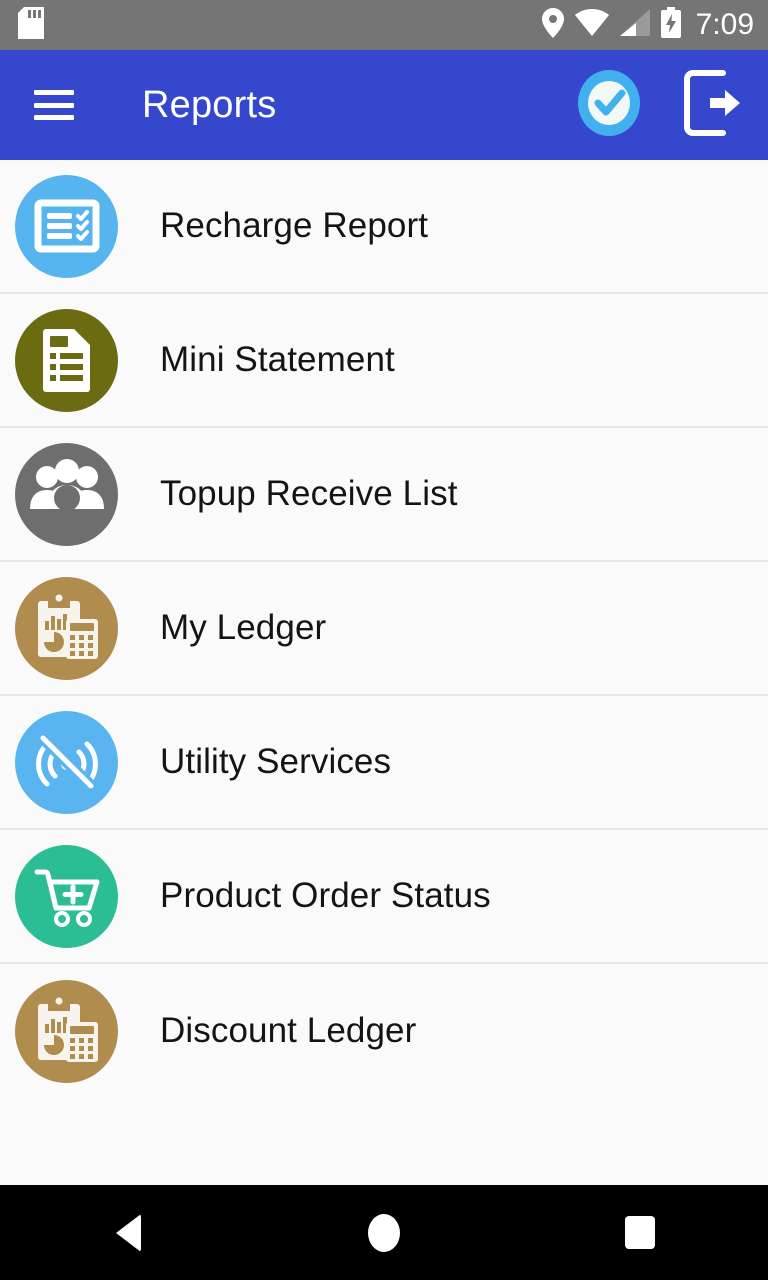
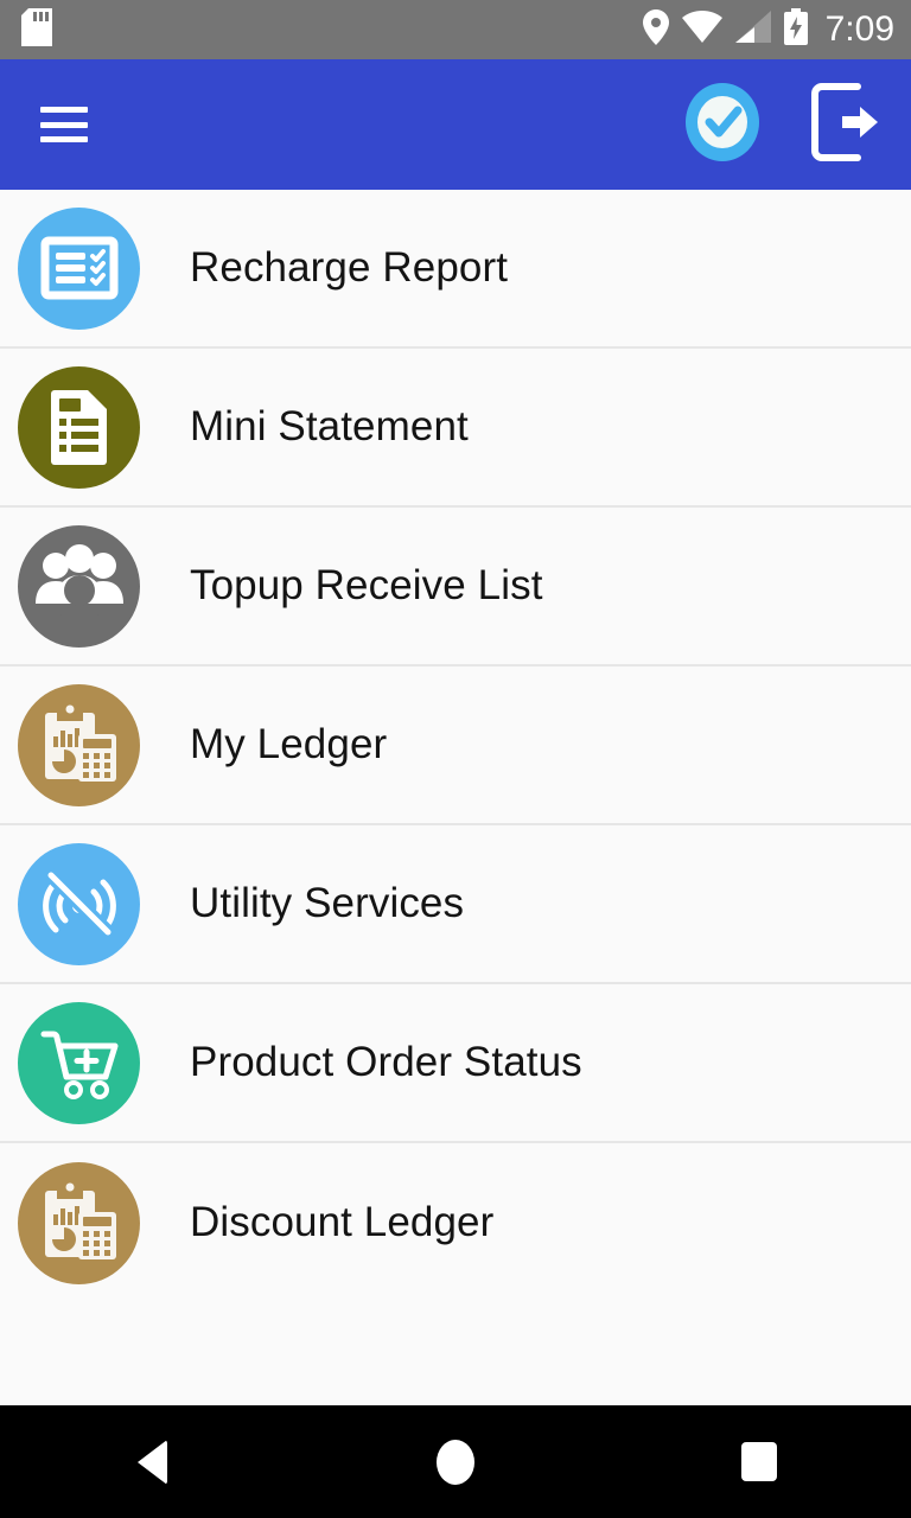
  7:09
- Reports
  Recharge Report
  Mini Statement
  Topup Receive List
  My Ledger
  Utility Services
  Product Order Status
  Discount Ledger
